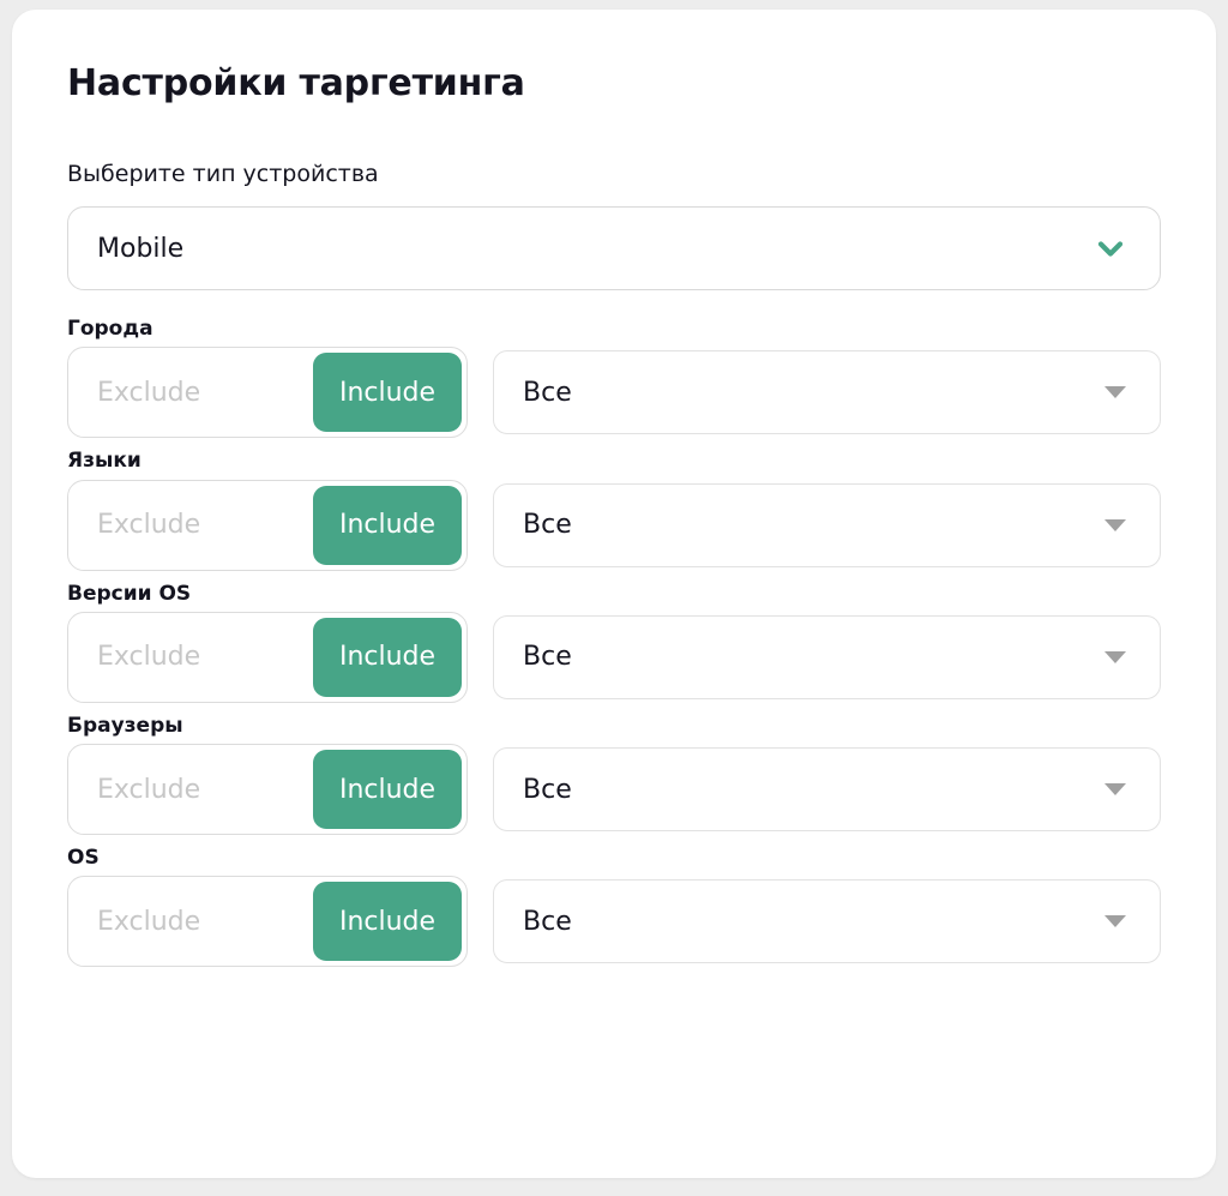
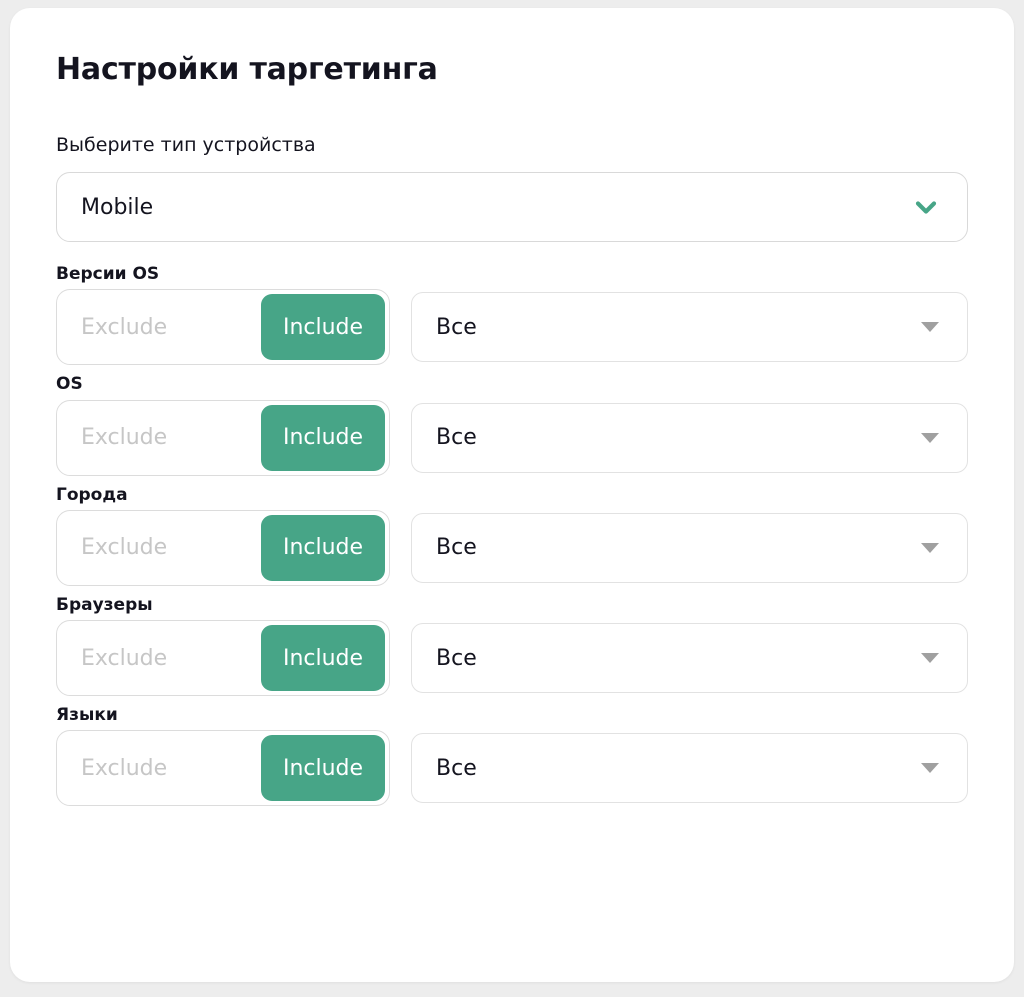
  Настройки таргетинга
  Выберите тип устройства
  Mobile
- Города
+ Версии OS
  Exclude
  Include
  Все
- Языки
+ OS
  Exclude
  Include
  Все
- Версии OS
+ Города
  Exclude
  Include
  Все
  Браузеры
  Exclude
  Include
  Все
- OS
+ Языки
  Exclude
  Include
  Все
